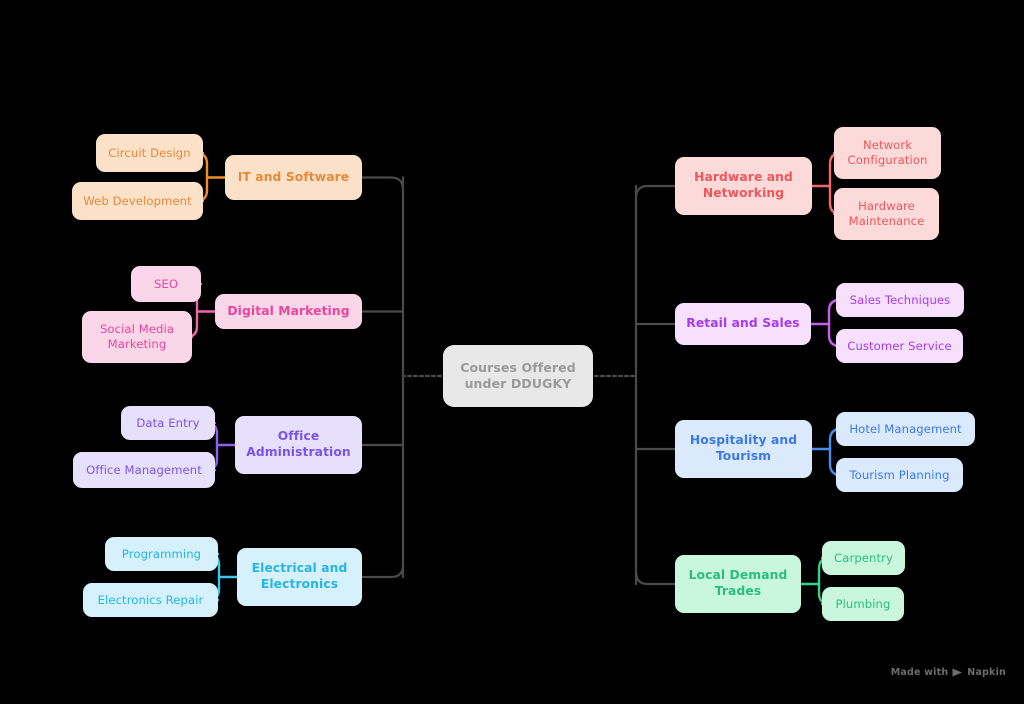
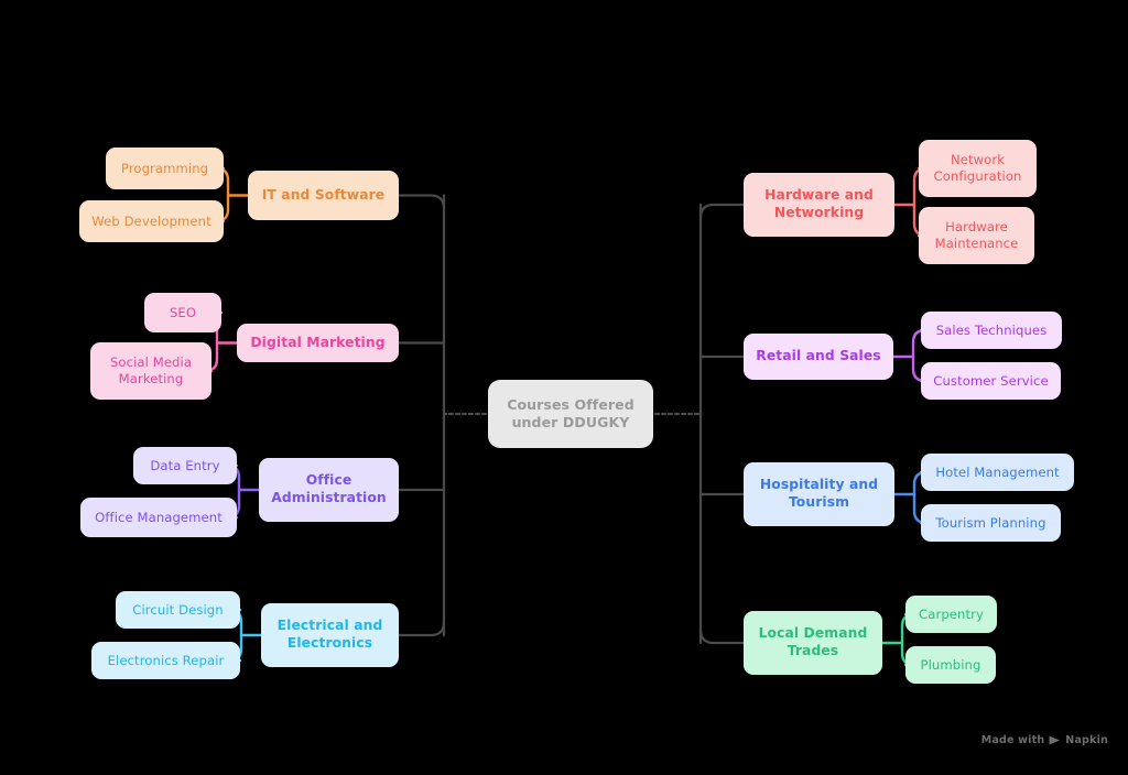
  Courses Offered
  under DDUGKY
  IT and Software
- Circuit Design
+ Programming
  Web Development
  Digital Marketing
  SEO
  Social Media
  Marketing
  Office
  Administration
  Data Entry
  Office Management
  Electrical and
  Electronics
- Programming
+ Circuit Design
  Electronics Repair
  Hardware and
  Networking
  Network
  Configuration
  Hardware
  Maintenance
  Retail and Sales
  Sales Techniques
  Customer Service
  Hospitality and
  Tourism
  Hotel Management
  Tourism Planning
  Local Demand
  Trades
  Carpentry
  Plumbing
  Made with
  Napkin
